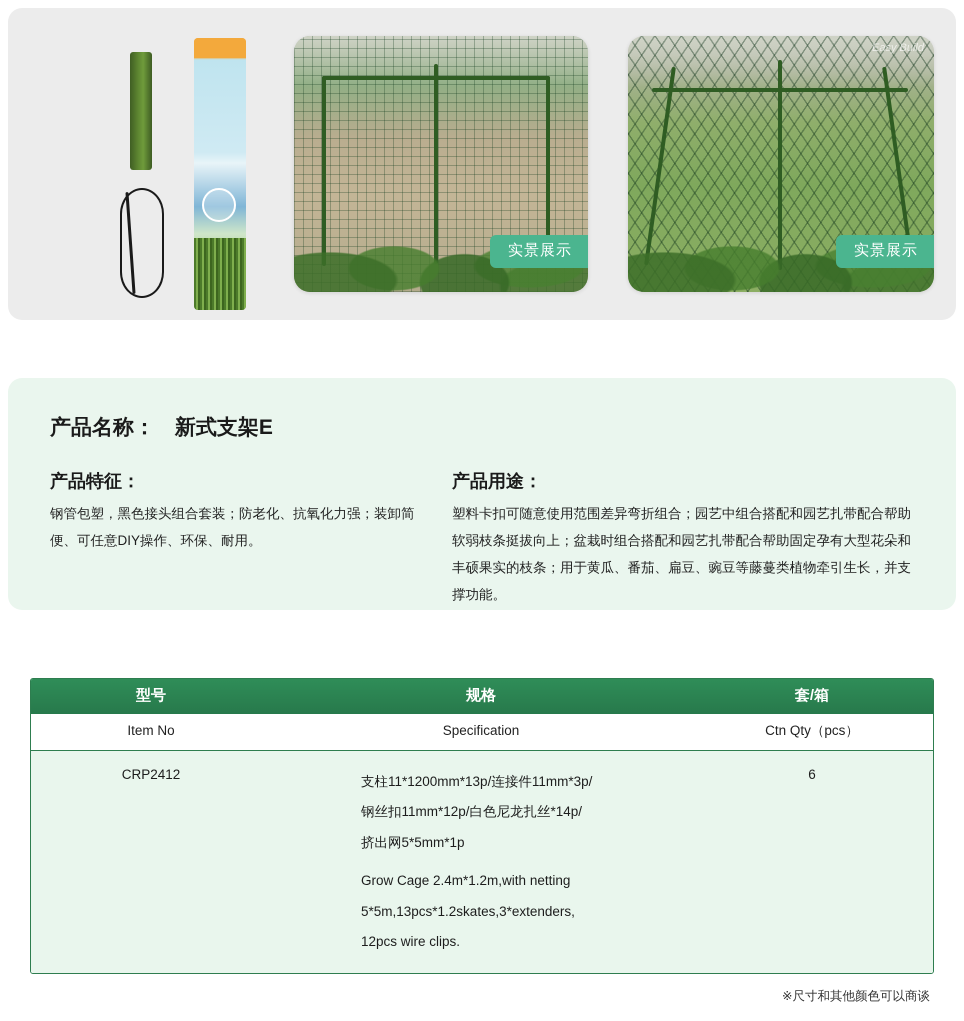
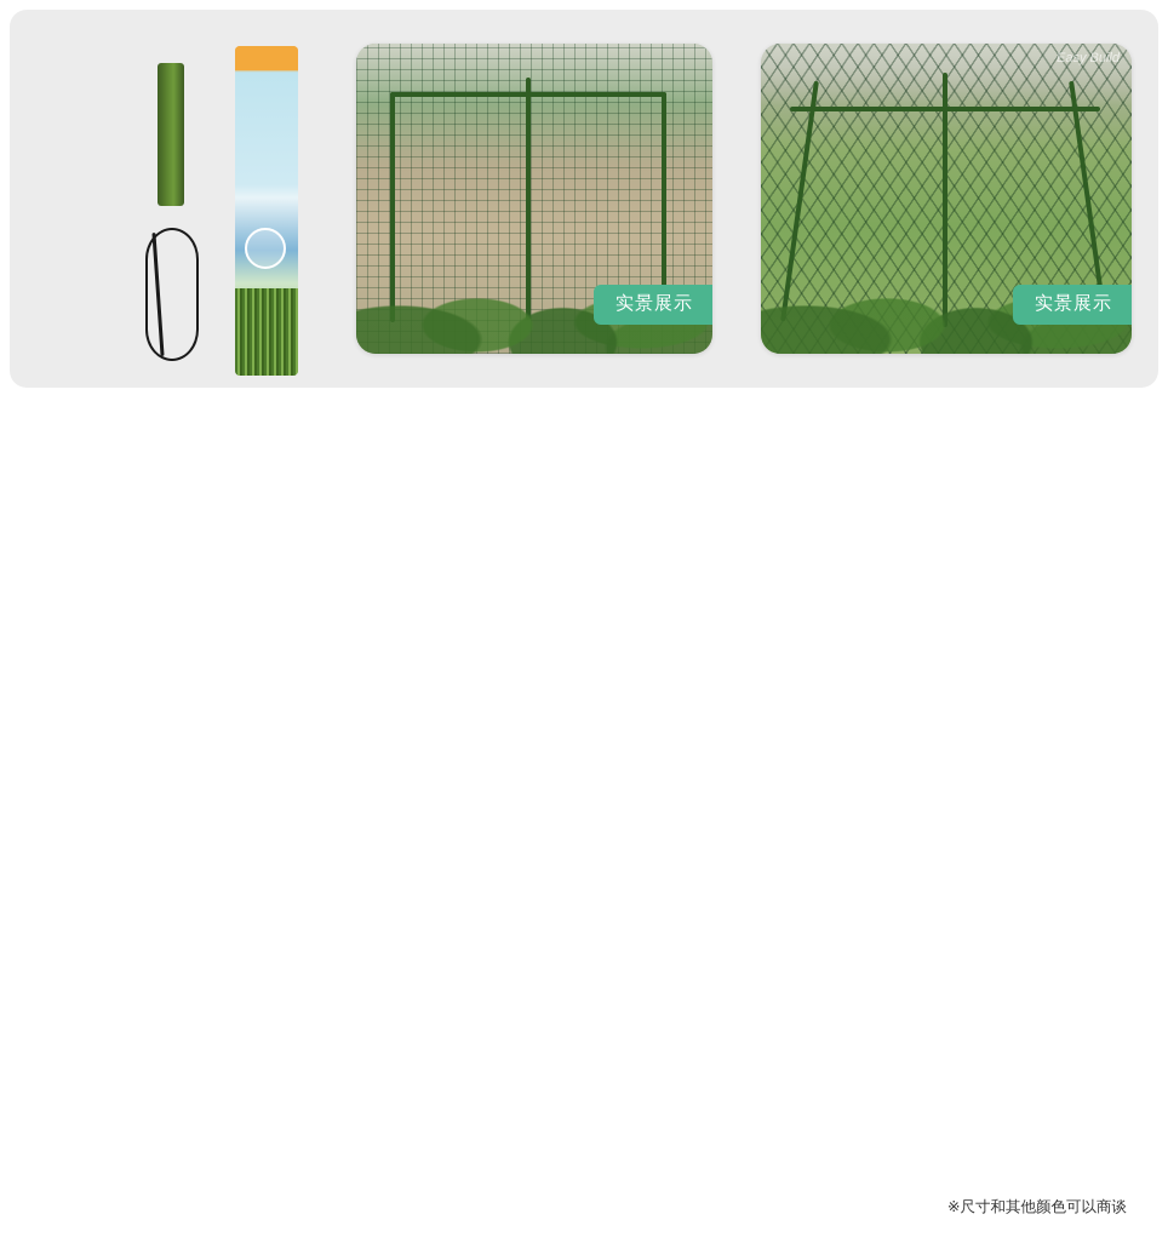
  实景展示
  Easy Build
  实景展示
- 产品名称： 新式支架E
- 产品特征：
- 钢管包塑，黑色接头组合套装；防老化、抗氧化力强；装卸简便、可任意DIY操作、环保、耐用。
- 产品用途：
- 塑料卡扣可随意使用范围差异弯折组合；园艺中组合搭配和园艺扎带配合帮助软弱枝条挺拔向上；盆栽时组合搭配和园艺扎带配合帮助固定孕有大型花朵和丰硕果实的枝条；用于黄瓜、番茄、扁豆、豌豆等藤蔓类植物牵引生长，并支撑功能。
- 型号
- 规格
- 套/箱
- Item No
- Specification
- Ctn Qty（pcs）
- CRP2412
- 支柱11*1200mm*13p/连接件11mm*3p/
- 钢丝扣11mm*12p/白色尼龙扎丝*14p/
- 挤出网5*5mm*1p
- Grow Cage 2.4m*1.2m,with netting
- 5*5m,13pcs*1.2skates,3*extenders,
- 12pcs wire clips.
- 6
  ※尺寸和其他颜色可以商谈
